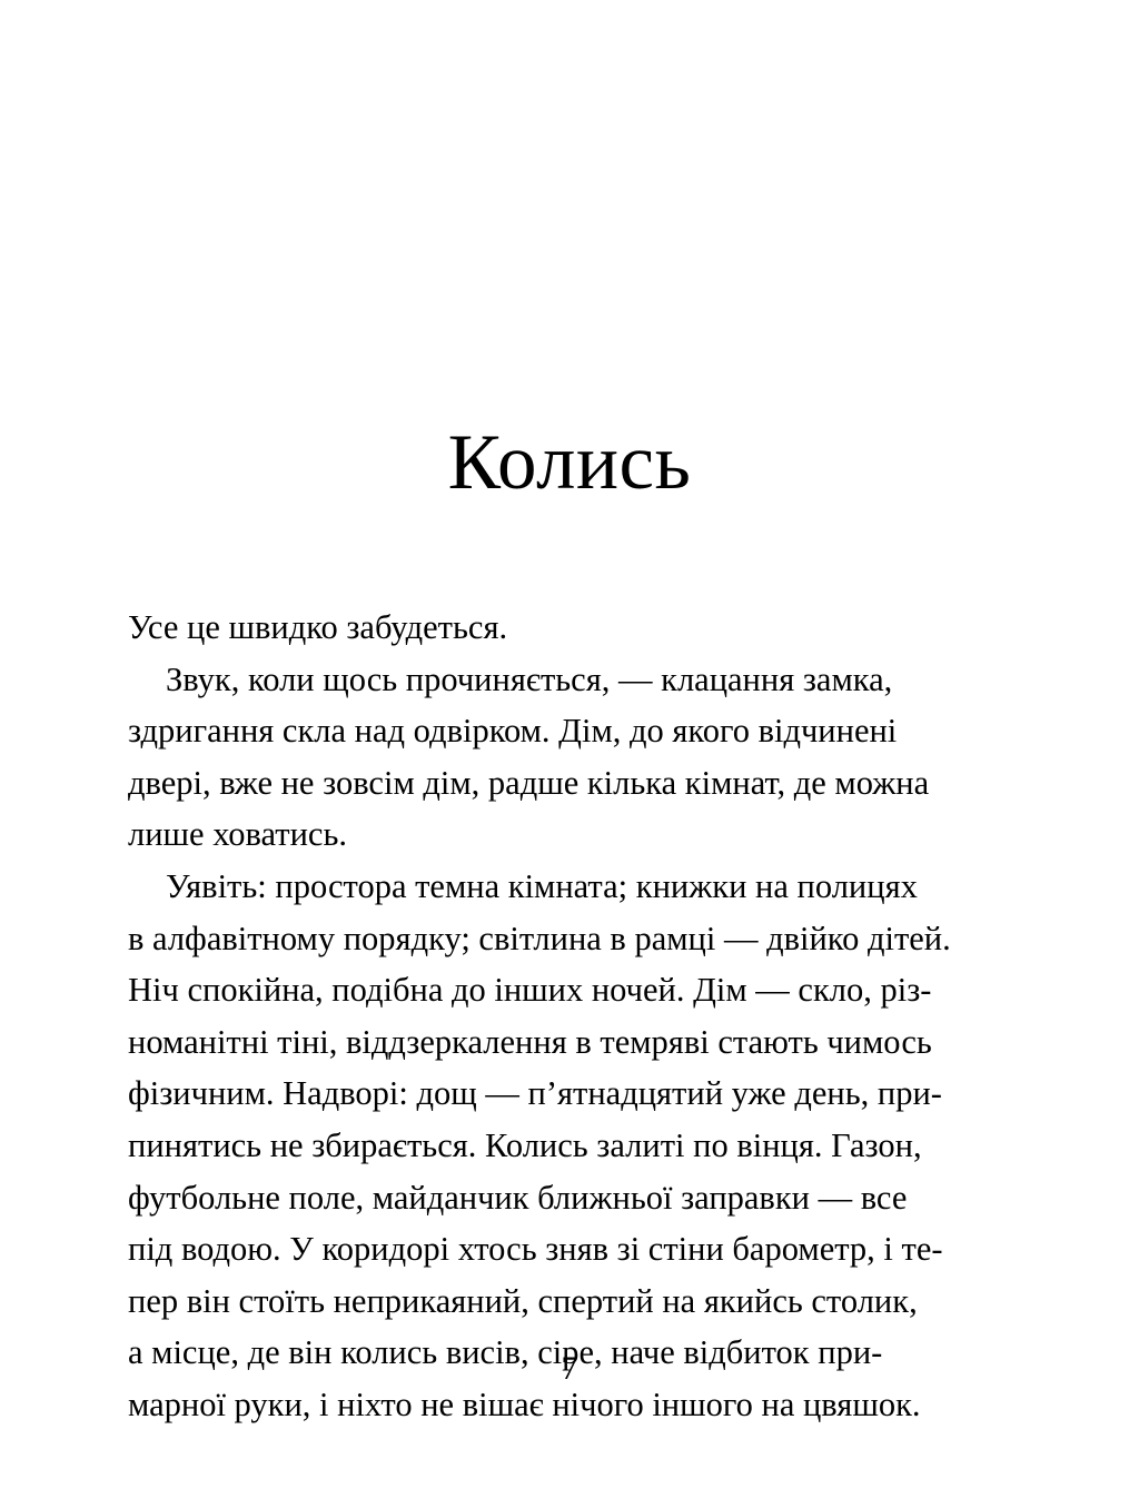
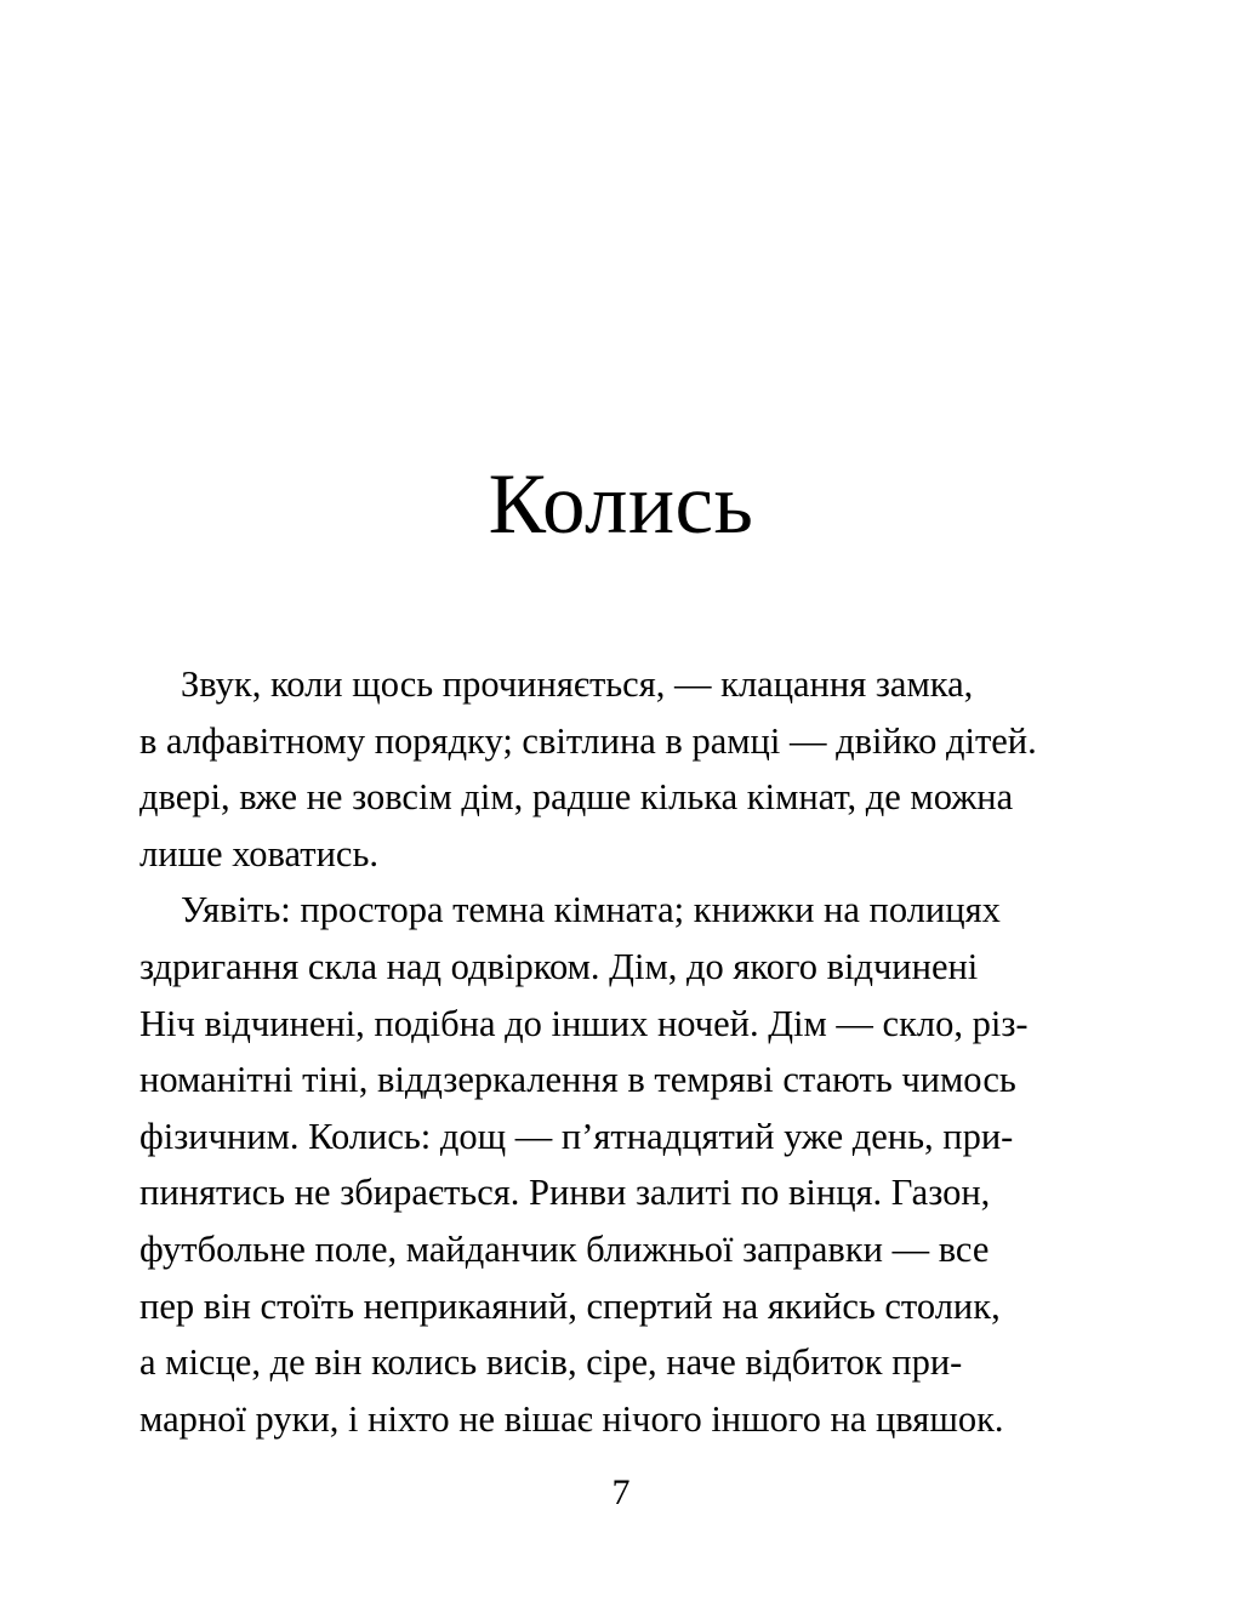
  Колись
- Усе це швидко забудеться.
  Звук, коли щось прочиняється, — клацання замка,
- здригання скла над одвірком. Дім, до якого відчинені
+ в алфавітному порядку; світлина в рамці — двійко дітей.
  двері, вже не зовсім дім, радше кілька кімнат, де можна
  лише ховатись.
  Уявіть: простора темна кімната; книжки на полицях
- в алфавітному порядку; світлина в рамці — двійко дітей.
+ здригання скла над одвірком. Дім, до якого відчинені
- Ніч спокійна, подібна до інших ночей. Дім — скло, різ-
+ Ніч відчинені, подібна до інших ночей. Дім — скло, різ-
  номанітні тіні, віддзеркалення в темряві стають чимось
- фізичним. Надворі: дощ — п’ятнадцятий уже день, при-
+ фізичним. Колись: дощ — п’ятнадцятий уже день, при-
- пинятись не збирається. Колись залиті по вінця. Газон,
+ пинятись не збирається. Ринви залиті по вінця. Газон,
  футбольне поле, майданчик ближньої заправки — все
- під водою. У коридорі хтось зняв зі стіни барометр, і те-
  пер він стоїть неприкаяний, спертий на якийсь столик,
  а місце, де він колись висів, сіре, наче відбиток при-
  марної руки, і ніхто не вішає нічого іншого на цвяшок.
  7
